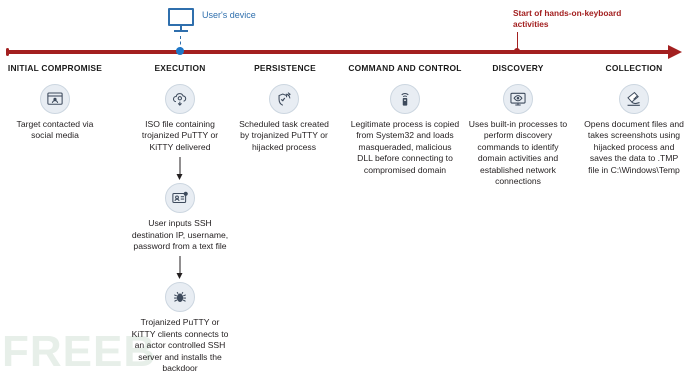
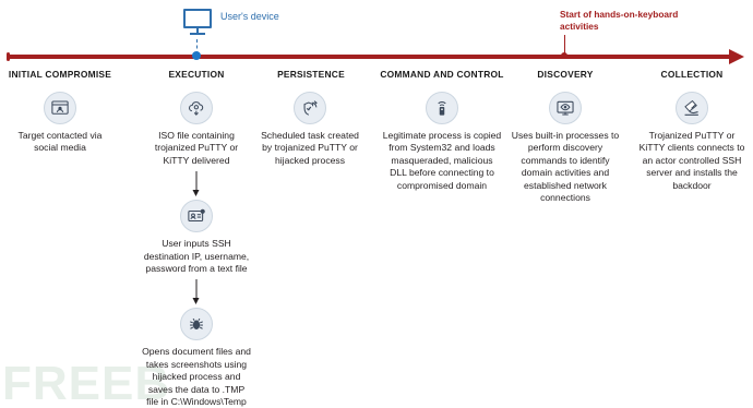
  FREEB
  User's device
  Start of hands-on-keyboard activities
  INITIAL COMPROMISE
  EXECUTION
  PERSISTENCE
  COMMAND AND CONTROL
  DISCOVERY
  COLLECTION
  Target contacted via social media
  ISO file containing trojanized PuTTY or KiTTY delivered
  User inputs SSH destination IP, username, password from a text file
- Trojanized PuTTY or KiTTY clients connects to an actor controlled SSH server and installs the backdoor
+ Opens document files and takes screenshots using hijacked process and saves the data to .TMP file in C:\Windows\Temp
  Scheduled task created by trojanized PuTTY or hijacked process
  Legitimate process is copied from System32 and loads masqueraded, malicious DLL before connecting to compromised domain
  Uses built-in processes to perform discovery commands to identify domain activities and established network connections
- Opens document files and takes screenshots using hijacked process and saves the data to .TMP file in C:\Windows\Temp
+ Trojanized PuTTY or KiTTY clients connects to an actor controlled SSH server and installs the backdoor
